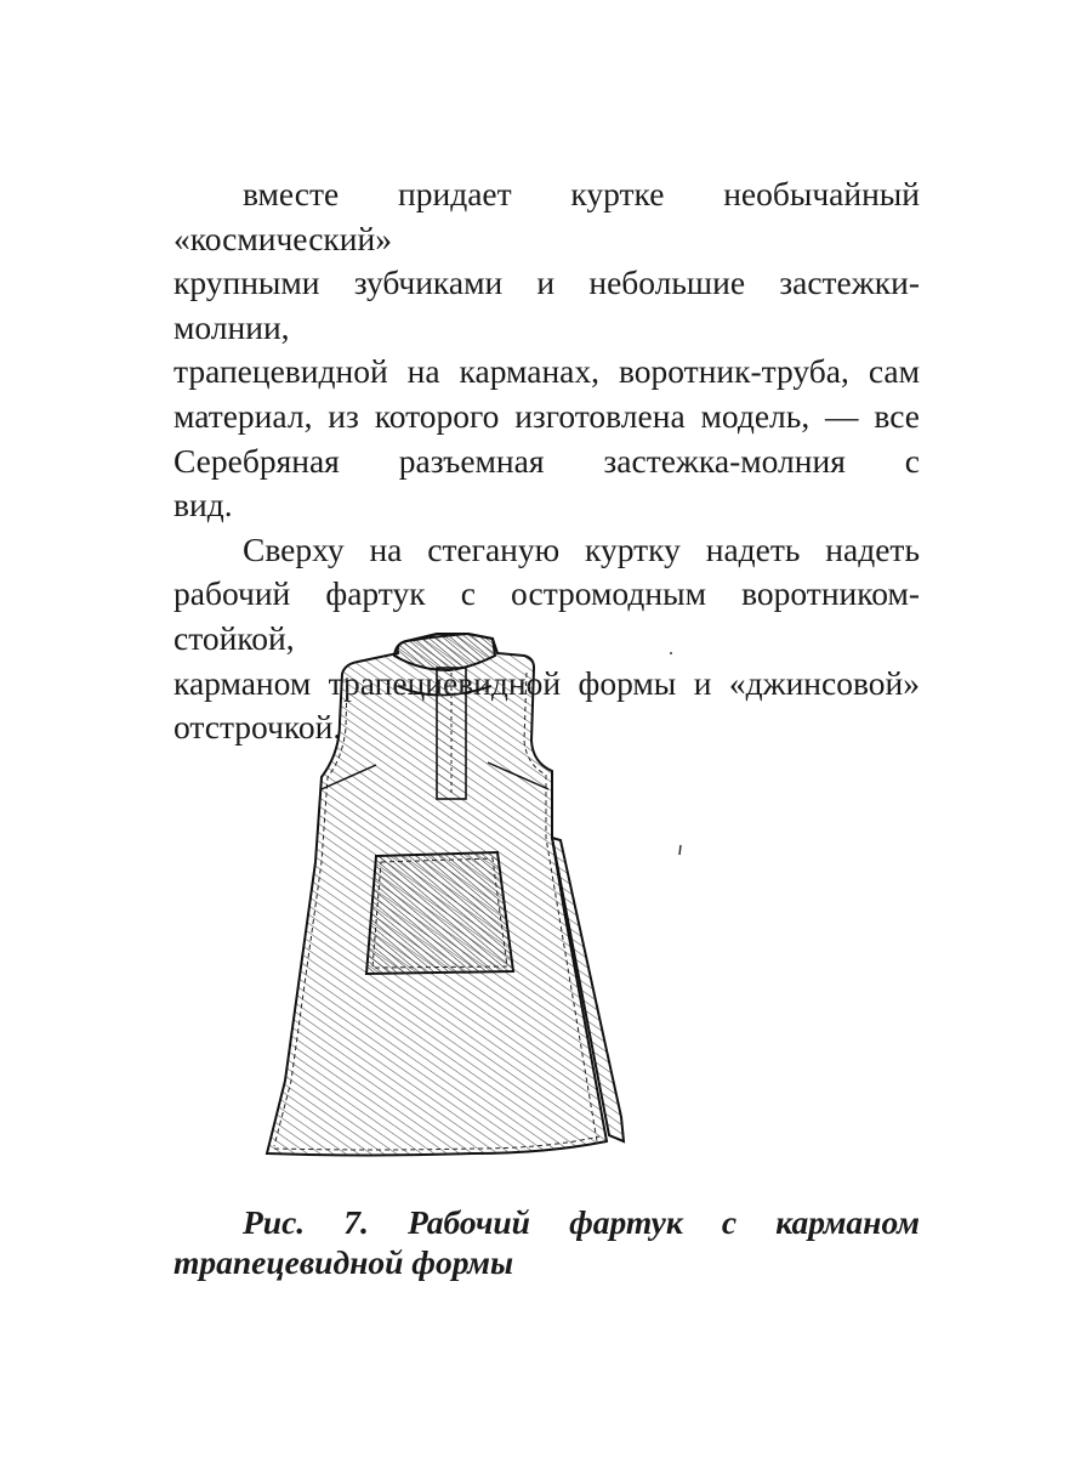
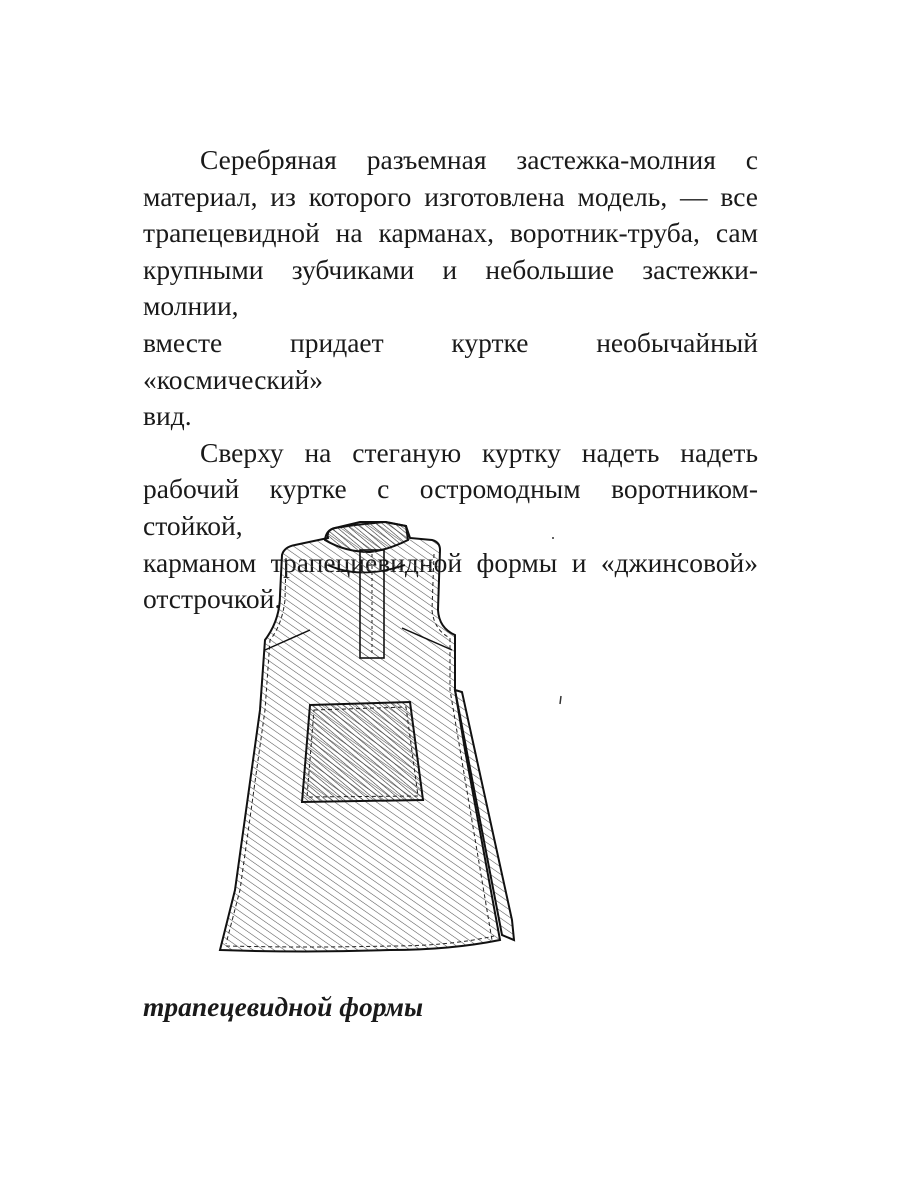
- вместе придает куртке необычайный «космический»
+ Серебряная разъемная застежка-молния с
- крупными зубчиками и небольшие застежки-молнии,
+ материал, из которого изготовлена модель, — все
  трапецевидной на карманах, воротник-труба, сам
- материал, из которого изготовлена модель, — все
+ крупными зубчиками и небольшие застежки-молнии,
- Серебряная разъемная застежка-молния с
+ вместе придает куртке необычайный «космический»
  вид.
  Сверху на стеганую куртку надеть надеть
- рабочий фартук с остромодным воротником-стойкой,
+ рабочий куртке с остромодным воротником-стойкой,
  отстрочкой.
- Рис. 7. Рабочий фартук с карманом
  трапецевидной формы
